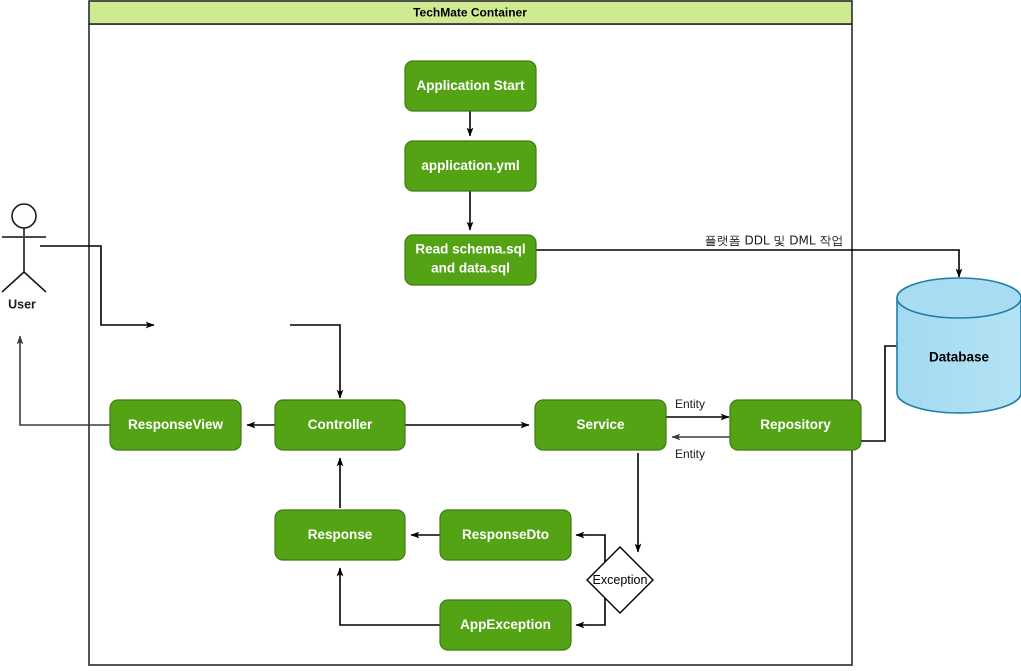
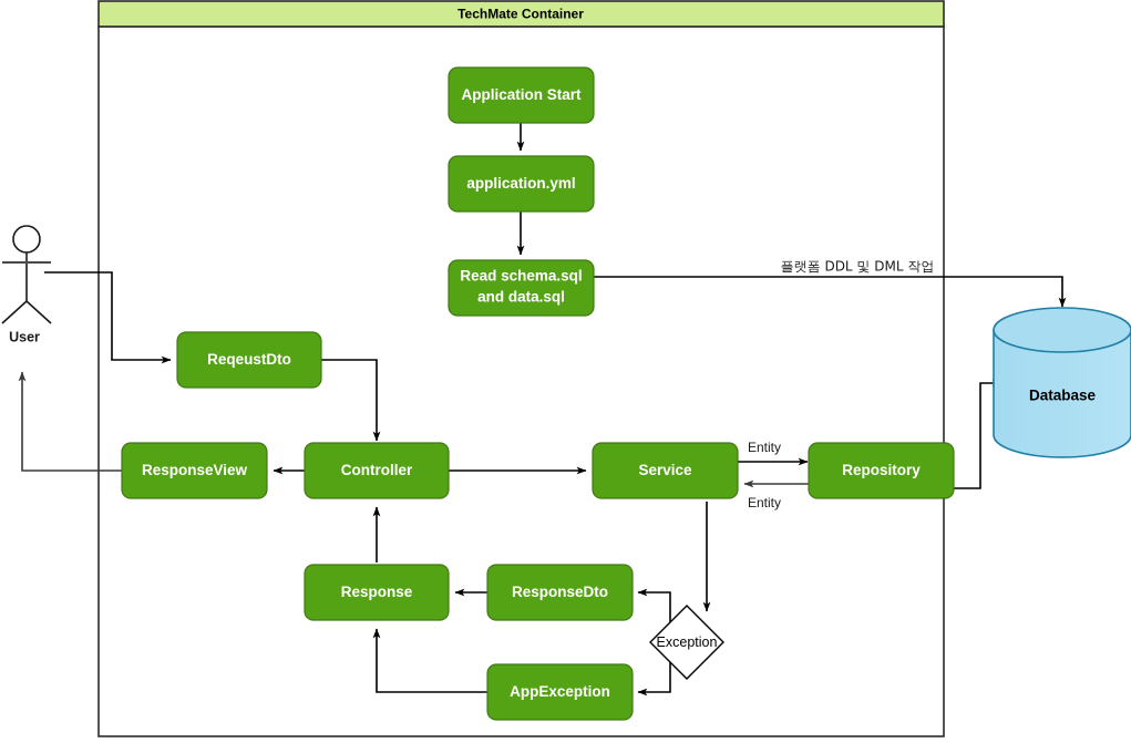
  TechMate Container
  플랫폼 DDL 및 DML 작업
  Entity
  Entity
  User
  Application Start
  application.yml
  Read schema.sql
  and data.sql
+ ReqeustDto
  ResponseView
  Controller
  Service
  Repository
  Response
  ResponseDto
  AppException
  Exception
  Database
